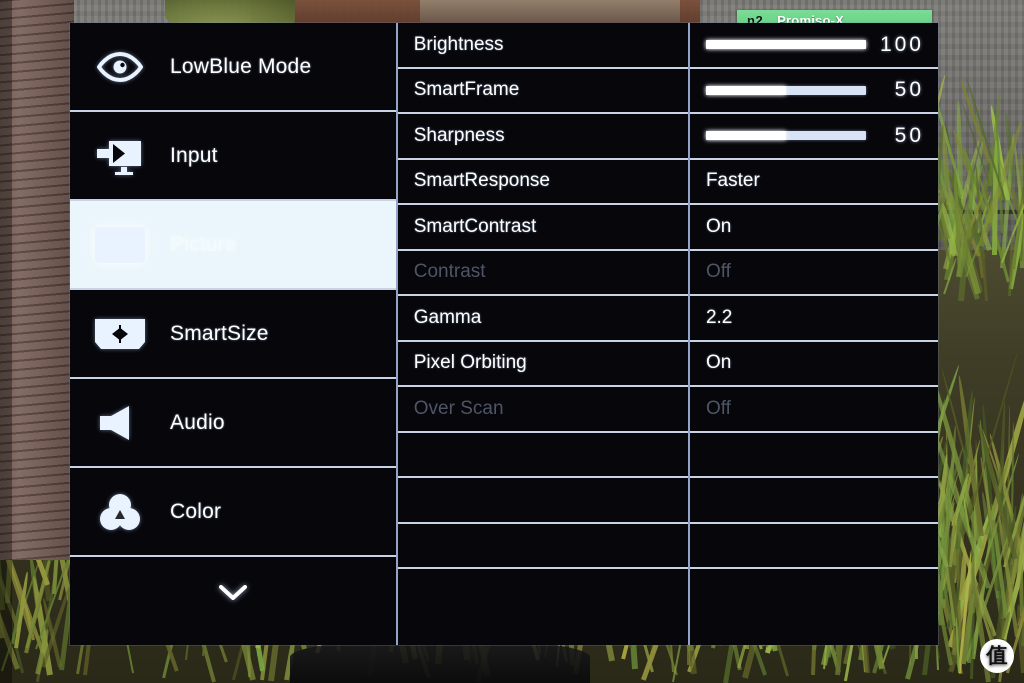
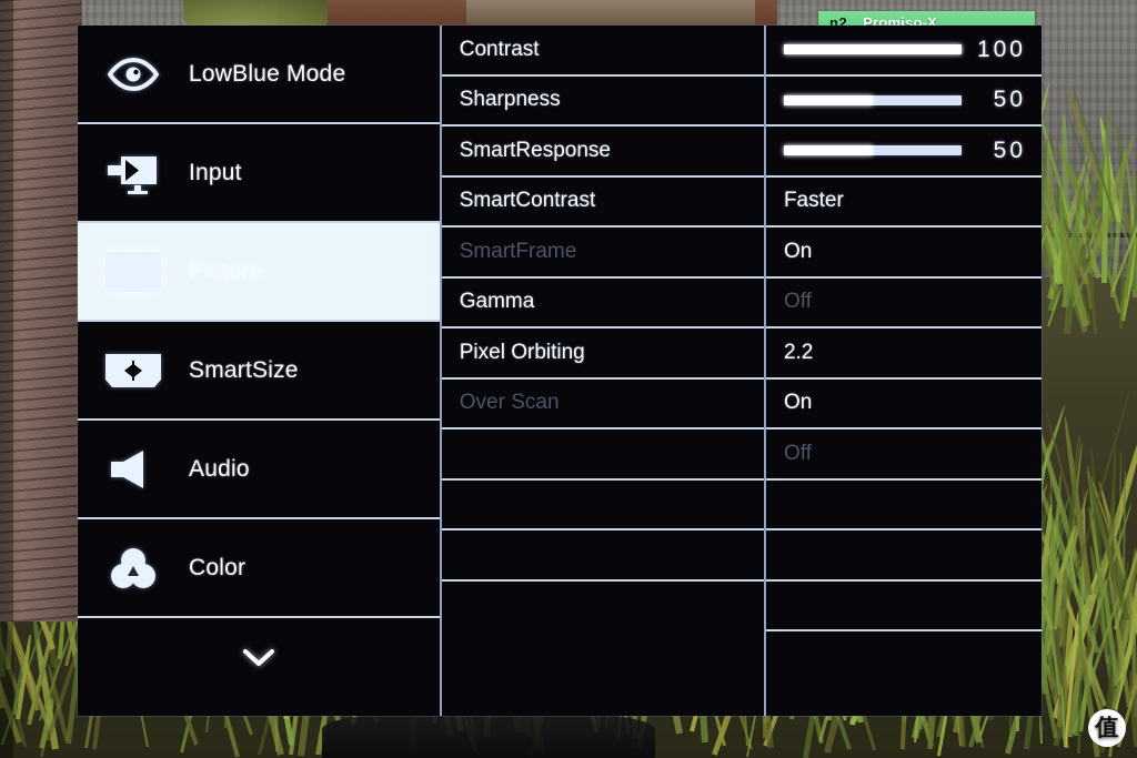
  n2
  Promiso-X
  LowBlue Mode
  Input
  SmartSize
  Audio
  Color
- Brightness
- SmartFrame
+ Contrast
  Sharpness
  SmartResponse
  SmartContrast
- Contrast
+ SmartFrame
  Gamma
  Pixel Orbiting
  Over Scan
  100
  50
  50
  Faster
  On
  Off
  2.2
  On
  Off
  值
